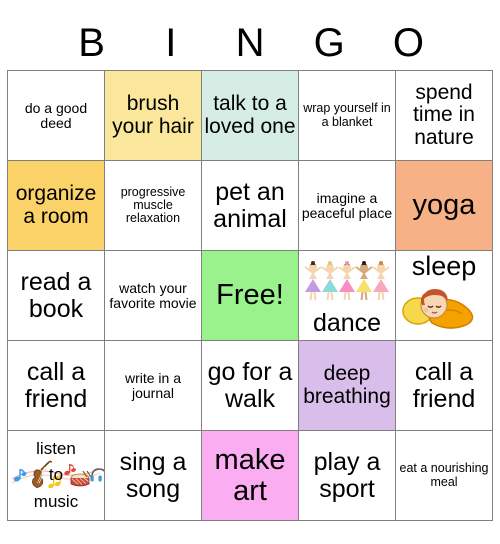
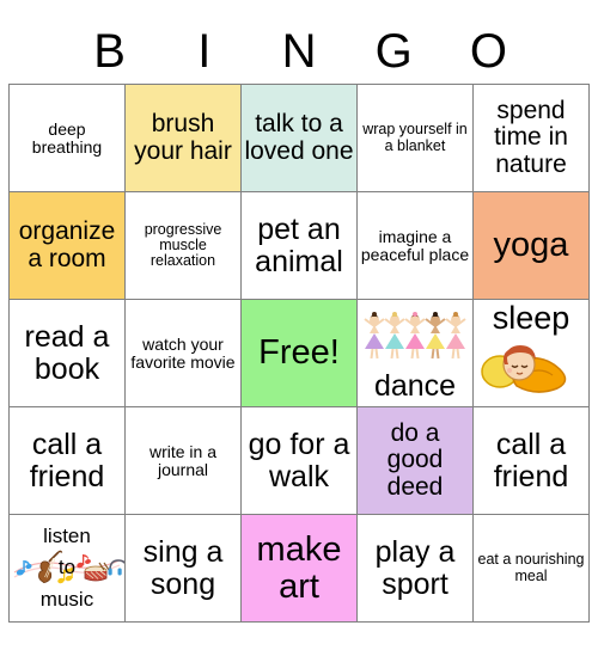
  B
  I
  N
  G
  O
- do a good deed	brush your hair	talk to a loved one	wrap yourself in a blanket	spend time in nature
+ deep breathing	brush your hair	talk to a loved one	wrap yourself in a blanket	spend time in nature
  organize a room	progressive muscle relaxation	pet an animal	imagine a peaceful place	yoga
  read a book	watch your favorite movie	Free!	dance	sleep
- call a friend	write in a journal	go for a walk	deep breathing	call a friend
+ call a friend	write in a journal	go for a walk	do a good deed	call a friend
  listen to music	sing a song	make art	play a sport	eat a nourishing meal
